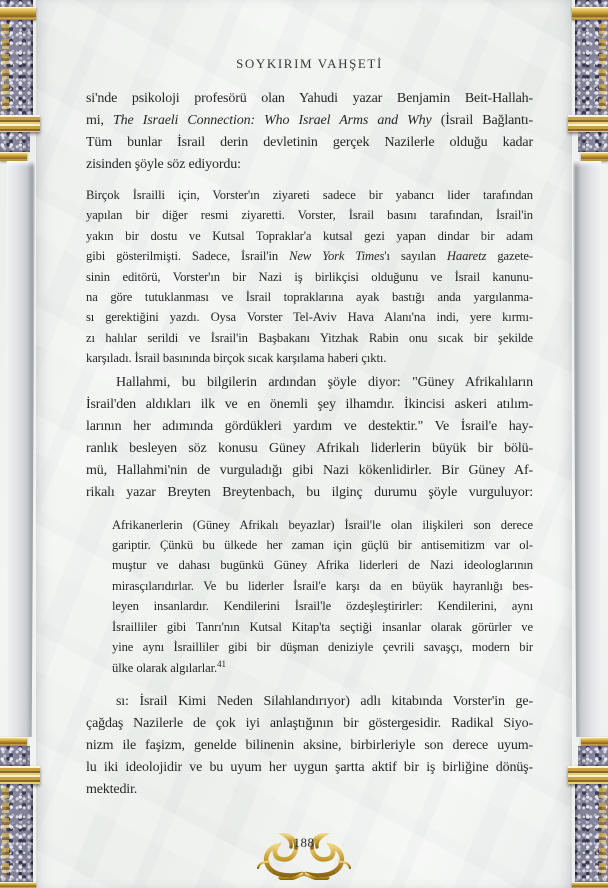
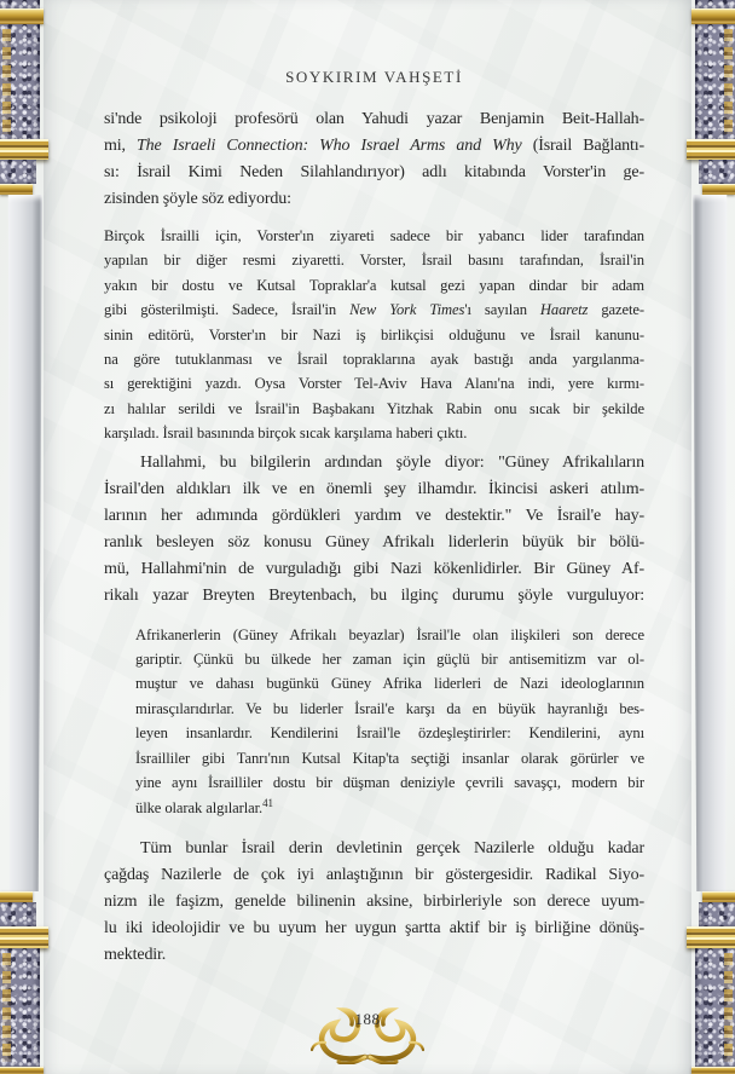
  SOYKIRIM VAHŞETİ
  si'nde psikoloji profesörü olan Yahudi yazar Benjamin Beit-Hallah-
  mi, The Israeli Connection: Who Israel Arms and Why (İsrail Bağlantı-
- Tüm bunlar İsrail derin devletinin gerçek Nazilerle olduğu kadar
+ sı: İsrail Kimi Neden Silahlandırıyor) adlı kitabında Vorster'in ge-
  zisinden şöyle söz ediyordu:
  Birçok İsrailli için, Vorster'ın ziyareti sadece bir yabancı lider tarafından
  yapılan bir diğer resmi ziyaretti. Vorster, İsrail basını tarafından, İsrail'in
  yakın bir dostu ve Kutsal Topraklar'a kutsal gezi yapan dindar bir adam
  gibi gösterilmişti. Sadece, İsrail'in New York Times'ı sayılan Haaretz gazete-
  sinin editörü, Vorster'ın bir Nazi iş birlikçisi olduğunu ve İsrail kanunu-
  na göre tutuklanması ve İsrail topraklarına ayak bastığı anda yargılanma-
  sı gerektiğini yazdı. Oysa Vorster Tel-Aviv Hava Alanı'na indi, yere kırmı-
  zı halılar serildi ve İsrail'in Başbakanı Yitzhak Rabin onu sıcak bir şekilde
  karşıladı. İsrail basınında birçok sıcak karşılama haberi çıktı.
  Hallahmi, bu bilgilerin ardından şöyle diyor: "Güney Afrikalıların
  İsrail'den aldıkları ilk ve en önemli şey ilhamdır. İkincisi askeri atılım-
  larının her adımında gördükleri yardım ve destektir." Ve İsrail'e hay-
  ranlık besleyen söz konusu Güney Afrikalı liderlerin büyük bir bölü-
  mü, Hallahmi'nin de vurguladığı gibi Nazi kökenlidirler. Bir Güney Af-
  rikalı yazar Breyten Breytenbach, bu ilginç durumu şöyle vurguluyor:
  Afrikanerlerin (Güney Afrikalı beyazlar) İsrail'le olan ilişkileri son derece
  gariptir. Çünkü bu ülkede her zaman için güçlü bir antisemitizm var ol-
  muştur ve dahası bugünkü Güney Afrika liderleri de Nazi ideologlarının
  mirasçılarıdırlar. Ve bu liderler İsrail'e karşı da en büyük hayranlığı bes-
  leyen insanlardır. Kendilerini İsrail'le özdeşleştirirler: Kendilerini, aynı
  İsrailliler gibi Tanrı'nın Kutsal Kitap'ta seçtiği insanlar olarak görürler ve
- yine aynı İsrailliler gibi bir düşman deniziyle çevrili savaşçı, modern bir
+ yine aynı İsrailliler dostu bir düşman deniziyle çevrili savaşçı, modern bir
  ülke olarak algılarlar.41
- sı: İsrail Kimi Neden Silahlandırıyor) adlı kitabında Vorster'in ge-
+ Tüm bunlar İsrail derin devletinin gerçek Nazilerle olduğu kadar
  çağdaş Nazilerle de çok iyi anlaştığının bir göstergesidir. Radikal Siyo-
  nizm ile faşizm, genelde bilinenin aksine, birbirleriyle son derece uyum-
  lu iki ideolojidir ve bu uyum her uygun şartta aktif bir iş birliğine dönüş-
  mektedir.
  188
